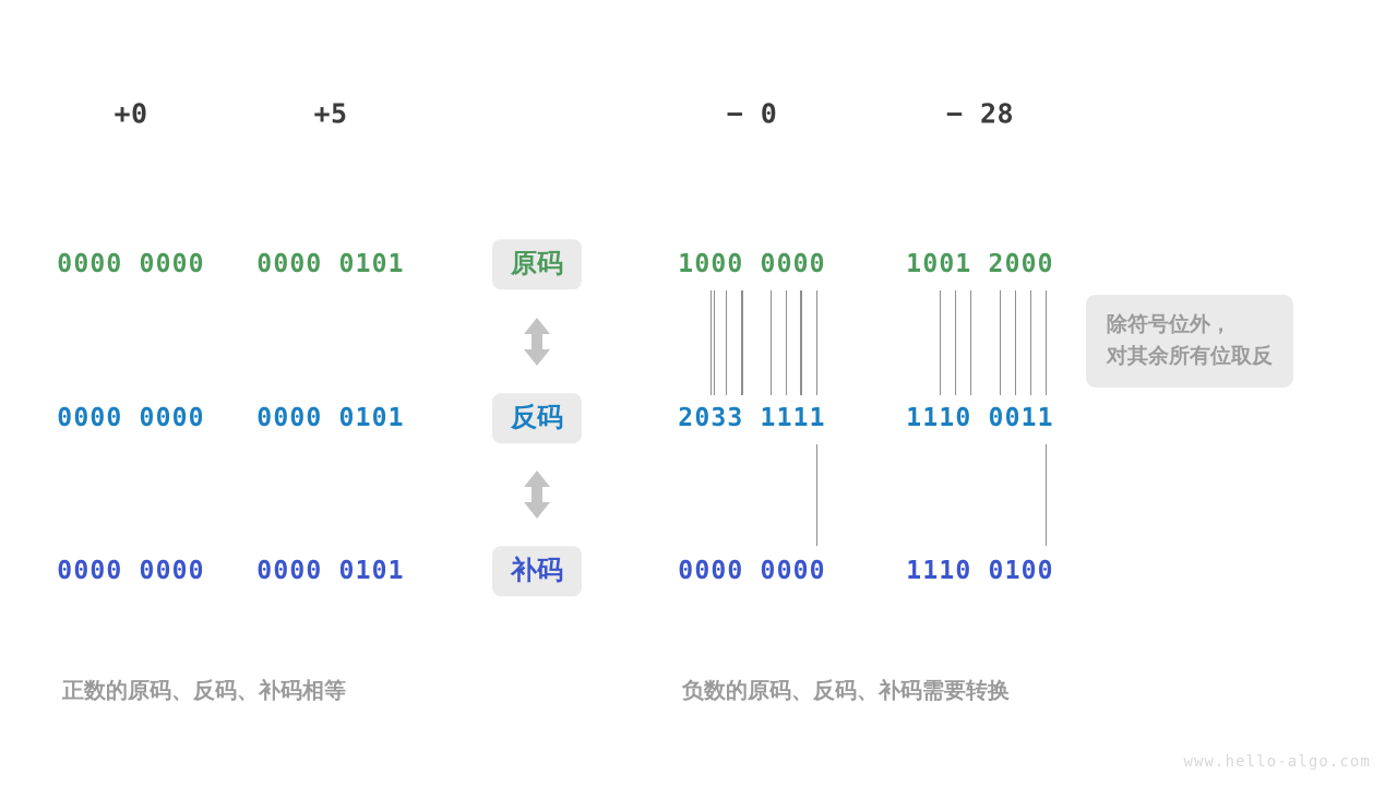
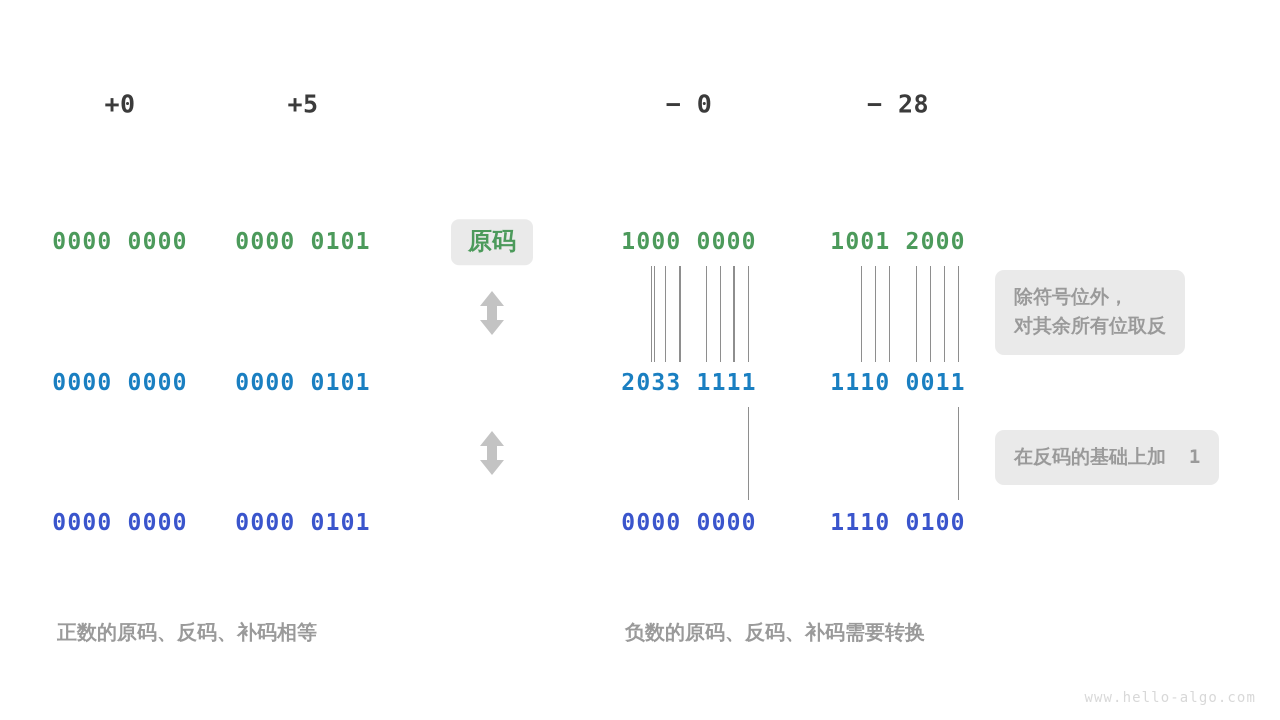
  +0
  +5
  − 0
  − 28
  0000 0000
  0000 0101
  原码
  1000 0000
  1001 2000
  0000 0000
  0000 0101
- 反码
  2033 1111
  1110 0011
  0000 0000
  0000 0101
- 补码
  0000 0000
  1110 0100
  除符号位外，
  对其余所有位取反
+ 在反码的基础上加 1
  正数的原码、反码、补码相等
  负数的原码、反码、补码需要转换
  www.hello-algo.com
